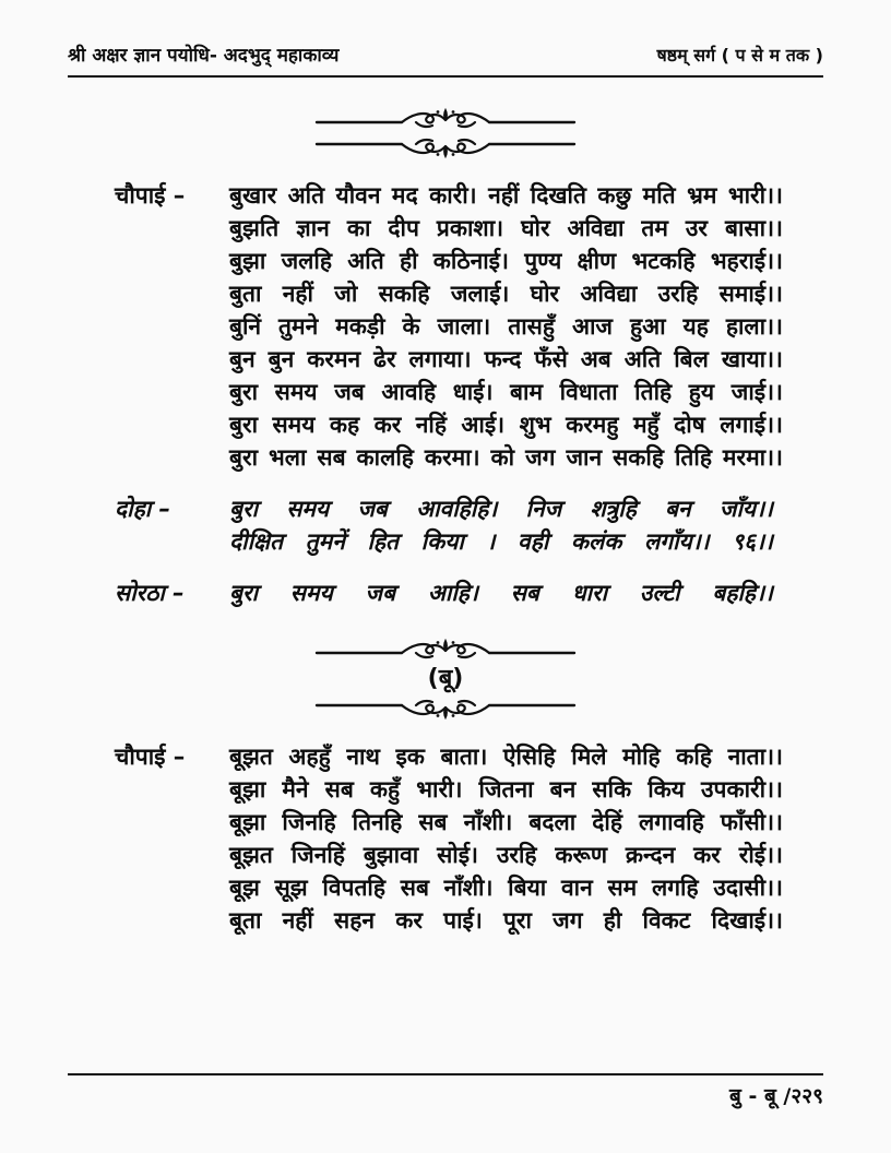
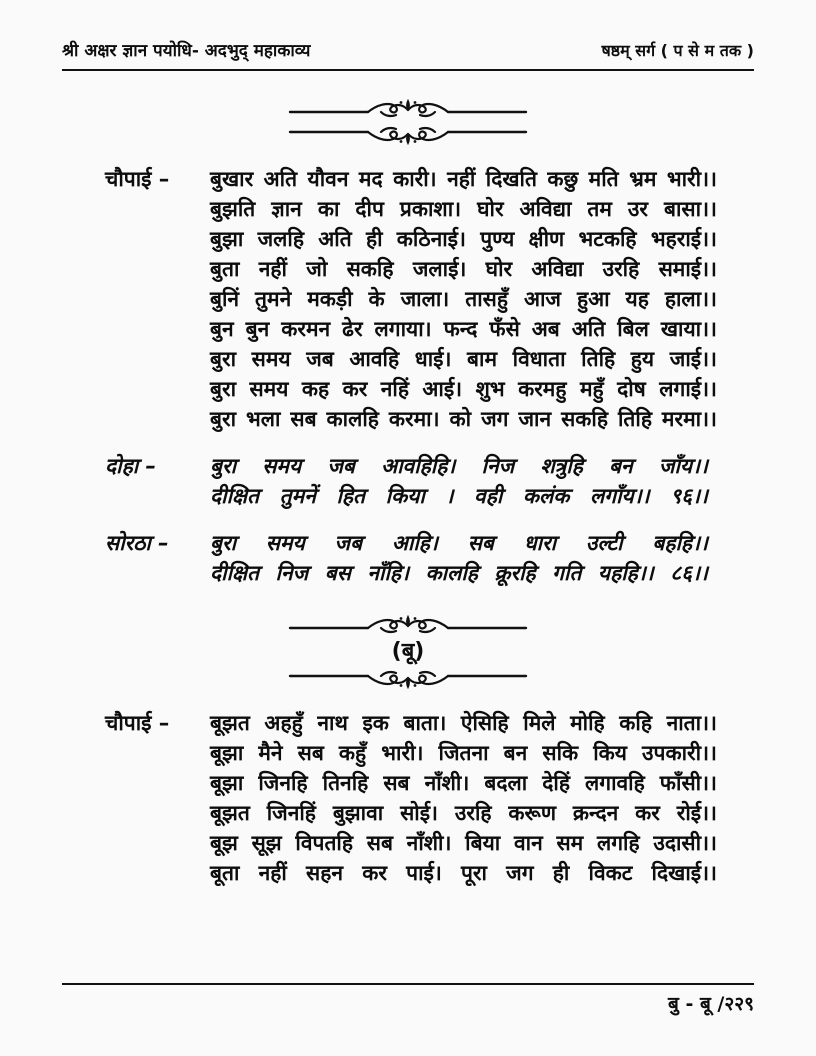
  श्री अक्षर ज्ञान पयोधि- अदभुद् महाकाव्य
  षष्ठम् सर्ग ( प से म तक )
  चौपाई –
  बुखार अति यौवन मद कारी। नहीं दिखति कछु मति भ्रम भारी।।
  बुझति ज्ञान का दीप प्रकाशा। घोर अविद्या तम उर बासा।।
  बुझा जलहि अति ही कठिनाई। पुण्य क्षीण भटकहि भहराई।।
  बुता नहीं जो सकहि जलाई। घोर अविद्या उरहि समाई।।
  बुनिं तुमने मकड़ी के जाला। तासहुँ आज हुआ यह हाला।।
  बुन बुन करमन ढेर लगाया। फन्द फँसे अब अति बिल खाया।।
  बुरा समय जब आवहि धाई। बाम विधाता तिहि हुय जाई।।
  बुरा समय कह कर नहिं आई। शुभ करमहु महुँ दोष लगाई।।
  बुरा भला सब कालहि करमा। को जग जान सकहि तिहि मरमा।।
  दोहा –
  बुरा समय जब आवहिहि। निज शत्रुहि बन जाँय।।
  दीक्षित तुमनें हित किया । वही कलंक लगाँय।। ९६।।
  सोरठा –
  बुरा समय जब आहि। सब धारा उल्टी बहहि।।
+ दीक्षित निज बस नाँहि। कालहि क्रूरहि गति यहहि।। ८६।।
  (बू)
  चौपाई –
  बूझत अहहुँ नाथ इक बाता। ऐसिहि मिले मोहि कहि नाता।।
  बूझा मैने सब कहुँ भारी। जितना बन सकि किय उपकारी।।
  बूझा जिनहि तिनहि सब नाँशी। बदला देहिं लगावहि फाँसी।।
  बूझत जिनहिं बुझावा सोई। उरहि करूण क्रन्दन कर रोई।।
  बूझ सूझ विपतहि सब नाँशी। बिया वान सम लगहि उदासी।।
  बूता नहीं सहन कर पाई। पूरा जग ही विकट दिखाई।।
  बु - बू /२२९
